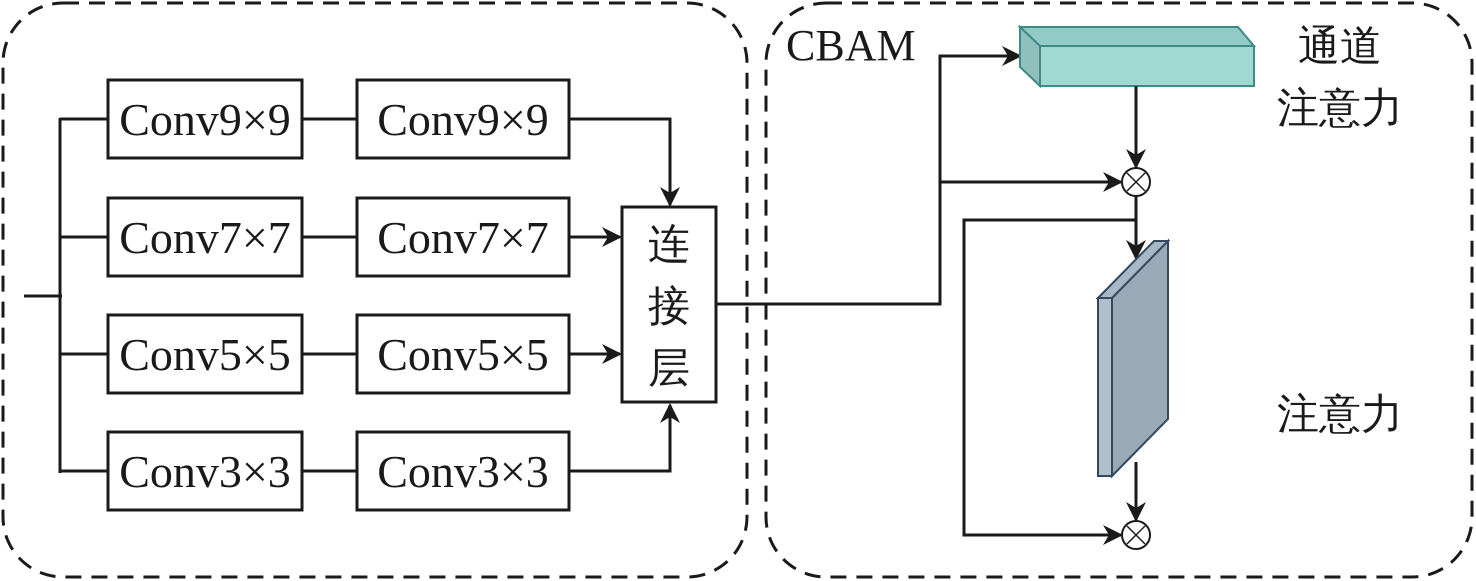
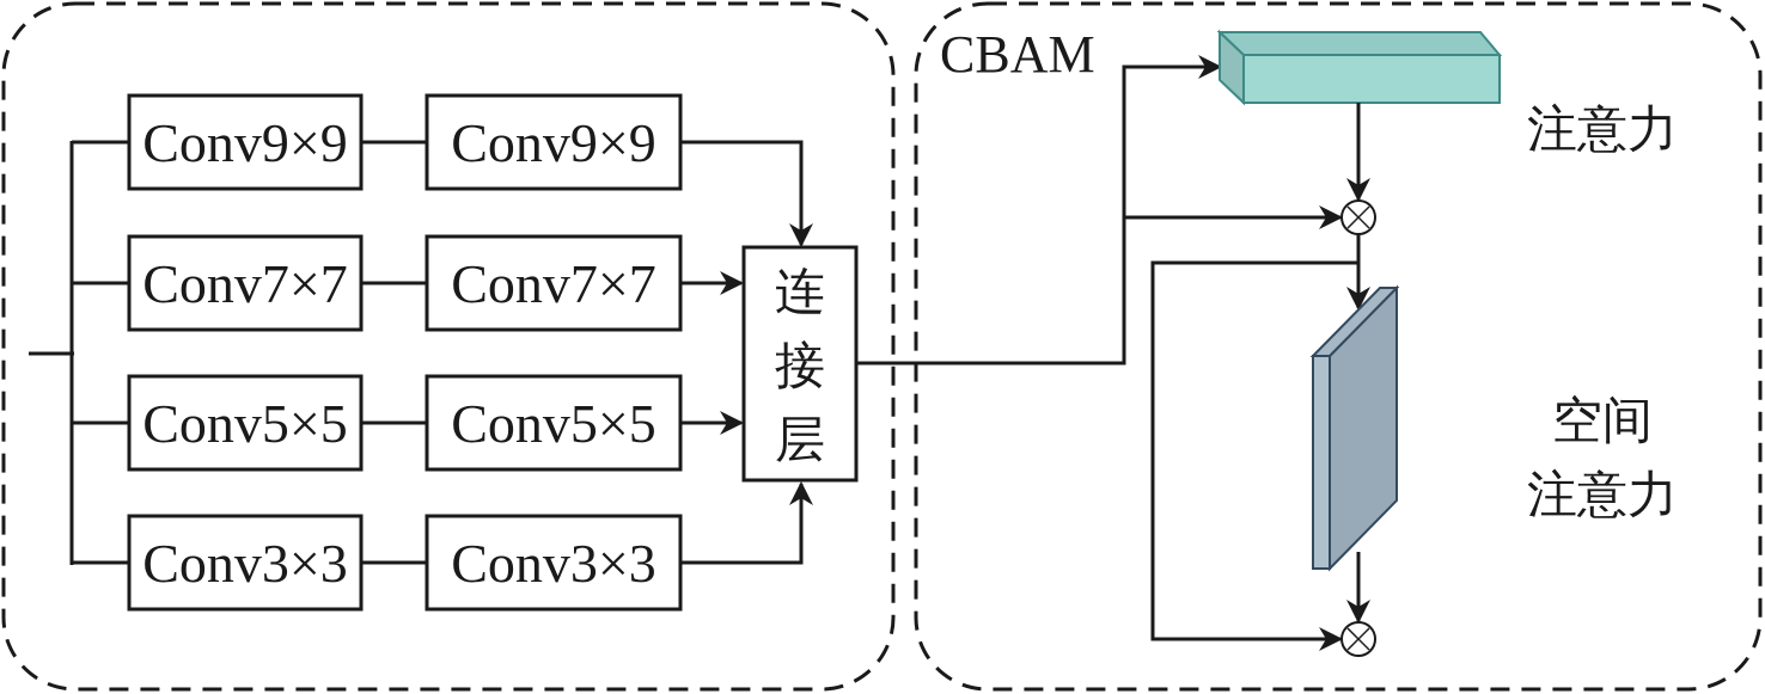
  Conv9×9
  Conv9×9
  Conv7×7
  Conv7×7
  Conv5×5
  Conv5×5
  Conv3×3
  Conv3×3
  连
  接
  层
  CBAM
- 通道
  注意力
+ 空间
  注意力
